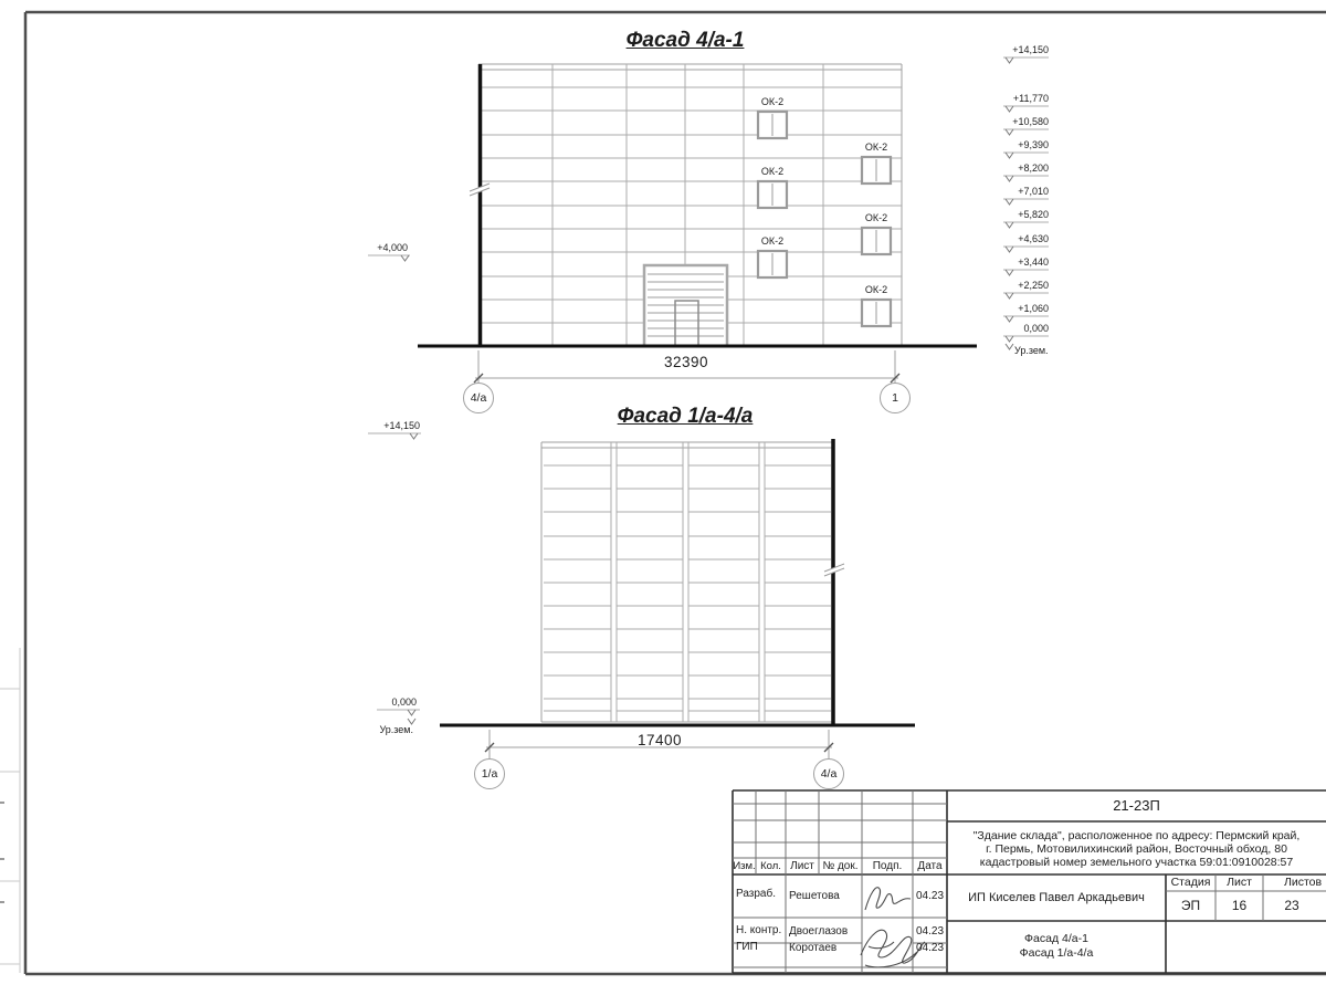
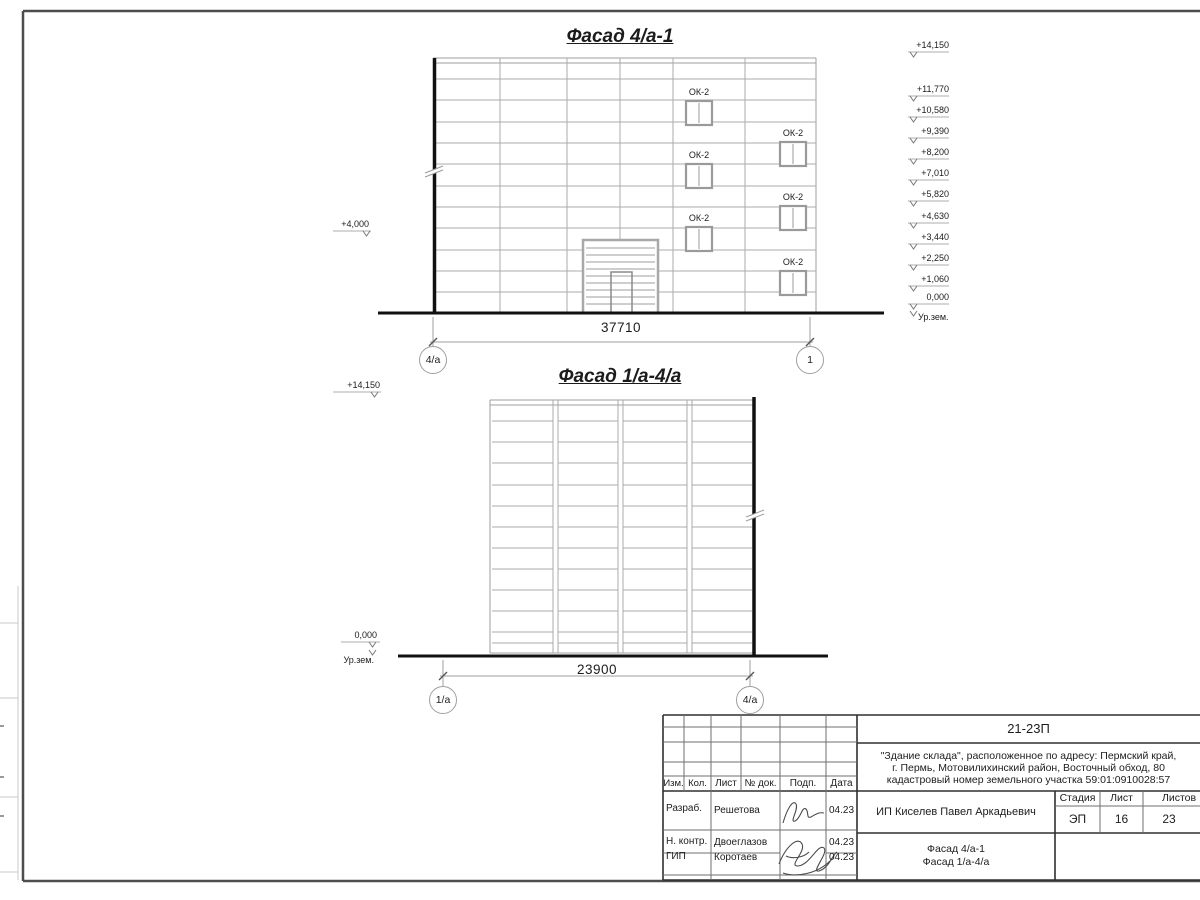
  Фасад 4/а-1
  Фасад 1/а-4/а
  ОК-2
  ОК-2
  ОК-2
  ОК-2
  ОК-2
  ОК-2
  +14,150
  +11,770
  +10,580
  +9,390
  +8,200
  +7,010
  +5,820
  +4,630
  +3,440
  +2,250
  +1,060
  0,000
  Ур.зем.
  +4,000
  +14,150
  0,000
  Ур.зем.
- 32390
+ 37710
- 17400
+ 23900
  4/а
  1
  1/а
  4/а
  21-23П
  "Здание склада", расположенное по адресу: Пермский край,
  г. Пермь, Мотовилихинский район, Восточный обход, 80
  кадастровый номер земельного участка 59:01:0910028:57
  ИП Киселев Павел Аркадьевич
  Фасад 4/а-1
  Фасад 1/а-4/а
  Стадия
  Лист
  Листов
  ЭП
  16
  23
  Изм.
  Кол.
  Лист
  № док.
  Подп.
  Дата
  Разраб.
  Решетова
  04.23
  Н. контр.
  Двоеглазов
  04.23
  ГИП
  Коротаев
  04.23
